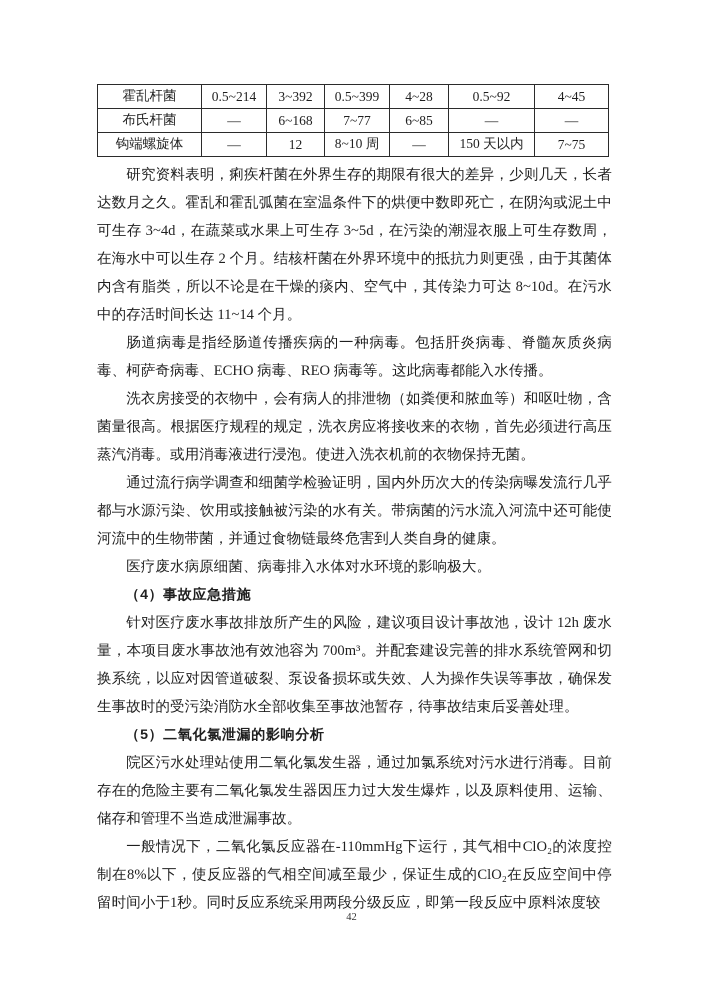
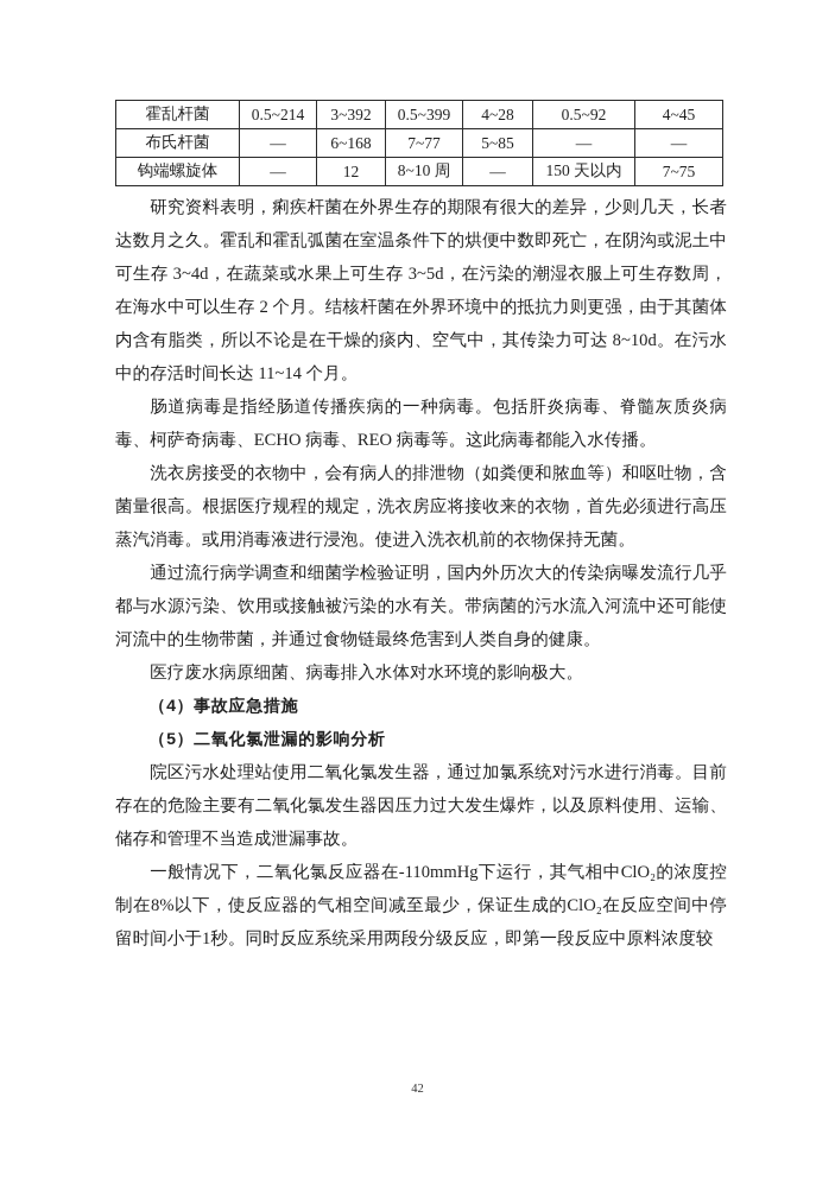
  霍乱杆菌	0.5~214	3~392	0.5~399	4~28	0.5~92	4~45
- 布氏杆菌	—	6~168	7~77	6~85	—	—
+ 布氏杆菌	—	6~168	7~77	5~85	—	—
  钩端螺旋体	—	12	8~10 周	—	150 天以内	7~75
  研究资料表明，痢疾杆菌在外界生存的期限有很大的差异，少则几天，长者达数月之久。霍乱和霍乱弧菌在室温条件下的烘便中数即死亡，在阴沟或泥土中可生存 3~4d，在蔬菜或水果上可生存 3~5d，在污染的潮湿衣服上可生存数周，在海水中可以生存 2 个月。结核杆菌在外界环境中的抵抗力则更强，由于其菌体内含有脂类，所以不论是在干燥的痰内、空气中，其传染力可达 8~10d。在污水中的存活时间长达 11~14 个月。
  肠道病毒是指经肠道传播疾病的一种病毒。包括肝炎病毒、脊髓灰质炎病毒、柯萨奇病毒、ECHO 病毒、REO 病毒等。这此病毒都能入水传播。
  洗衣房接受的衣物中，会有病人的排泄物（如粪便和脓血等）和呕吐物，含菌量很高。根据医疗规程的规定，洗衣房应将接收来的衣物，首先必须进行高压蒸汽消毒。或用消毒液进行浸泡。使进入洗衣机前的衣物保持无菌。
  通过流行病学调查和细菌学检验证明，国内外历次大的传染病曝发流行几乎都与水源污染、饮用或接触被污染的水有关。带病菌的污水流入河流中还可能使河流中的生物带菌，并通过食物链最终危害到人类自身的健康。
  医疗废水病原细菌、病毒排入水体对水环境的影响极大。
  （4）事故应急措施
- 针对医疗废水事故排放所产生的风险，建议项目设计事故池，设计 12h 废水量，本项目废水事故池有效池容为 700m³。并配套建设完善的排水系统管网和切换系统，以应对因管道破裂、泵设备损坏或失效、人为操作失误等事故，确保发生事故时的受污染消防水全部收集至事故池暂存，待事故结束后妥善处理。
  （5）二氧化氯泄漏的影响分析
  院区污水处理站使用二氧化氯发生器，通过加氯系统对污水进行消毒。目前存在的危险主要有二氧化氯发生器因压力过大发生爆炸，以及原料使用、运输、储存和管理不当造成泄漏事故。
  一般情况下，二氧化氯反应器在-110mmHg下运行，其气相中ClO₂的浓度控制在8%以下，使反应器的气相空间减至最少，保证生成的ClO₂在反应空间中停留时间小于1秒。同时反应系统采用两段分级反应，即第一段反应中原料浓度较
  42
